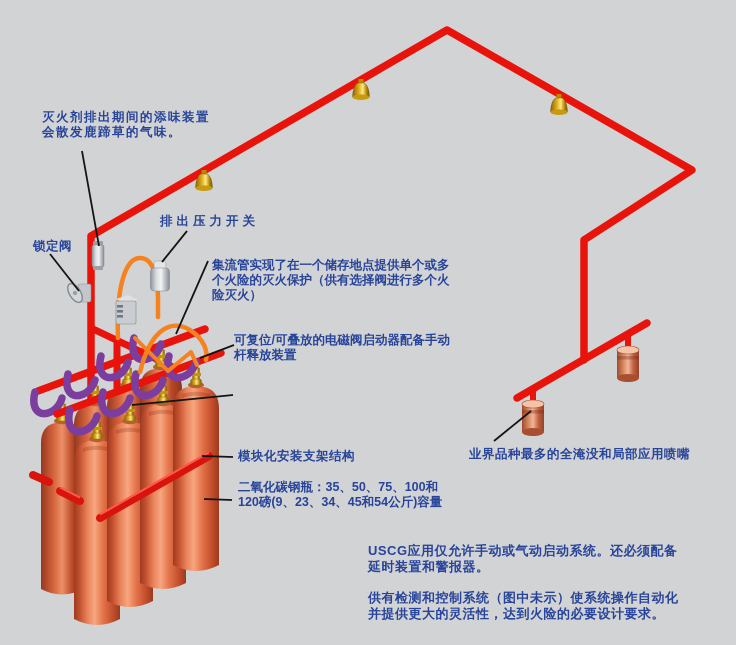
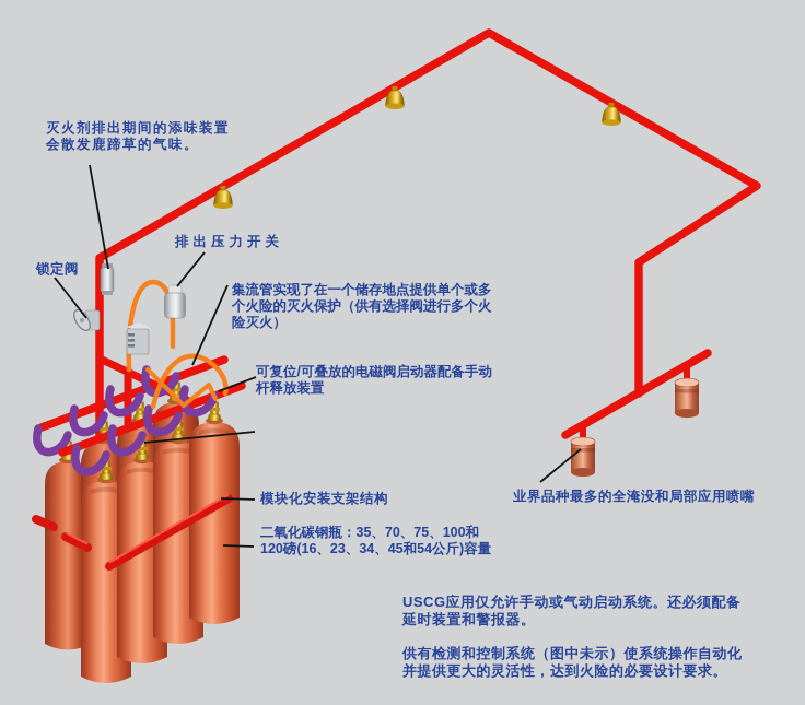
  灭火剂排出期间的添味装置
  会散发鹿蹄草的气味。
  锁定阀
  排出压力开关
  集流管实现了在一个储存地点提供单个或多
  个火险的灭火保护（供有选择阀进行多个火
  险灭火）
  可复位/可叠放的电磁阀启动器配备手动
  杆释放装置
  模块化安装支架结构
- 二氧化碳钢瓶：35、50、75、100和
+ 二氧化碳钢瓶：35、70、75、100和
- 120磅(9、23、34、45和54公斤)容量
+ 120磅(16、23、34、45和54公斤)容量
  业界品种最多的全淹没和局部应用喷嘴
  USCG应用仅允许手动或气动启动系统。还必须配备
  延时装置和警报器。
  供有检测和控制系统（图中未示）使系统操作自动化
  并提供更大的灵活性，达到火险的必要设计要求。
